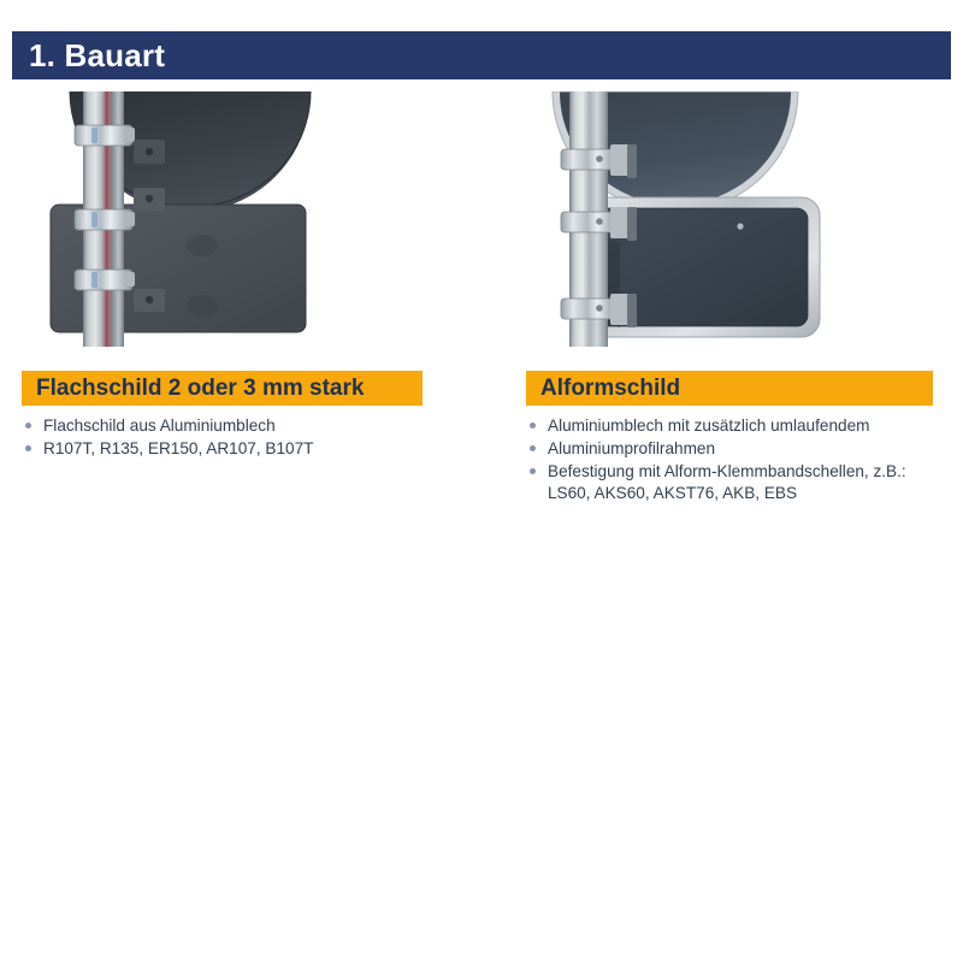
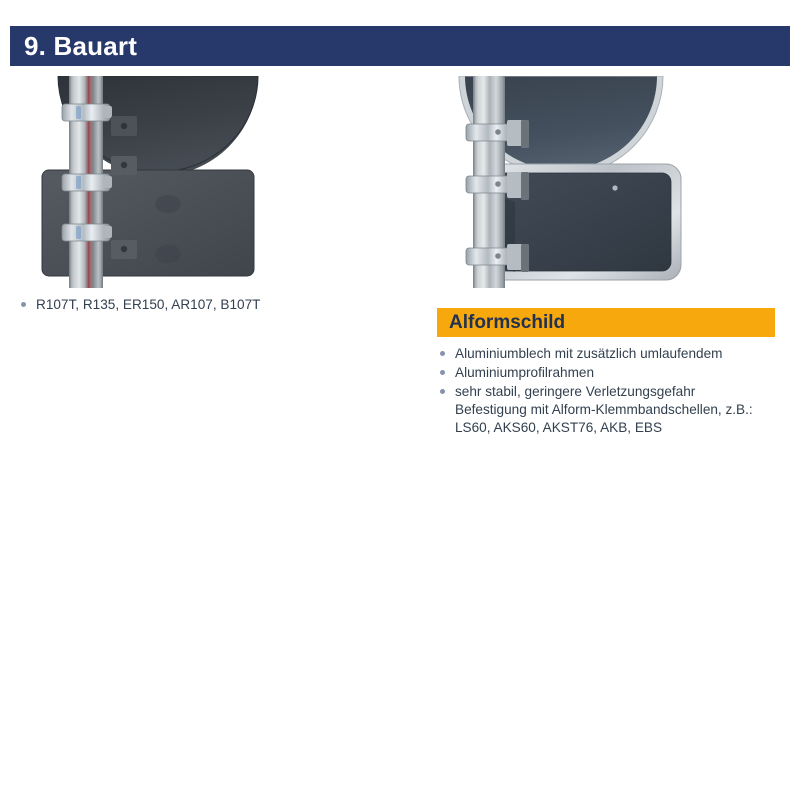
- 1. Bauart
+ 9. Bauart
- Flachschild 2 oder 3 mm stark
- Flachschild aus Aluminiumblech
  R107T, R135, ER150, AR107, B107T
  Alformschild
  Aluminiumblech mit zusätzlich umlaufendem
  Aluminiumprofilrahmen
+ sehr stabil, geringere Verletzungsgefahr
  Befestigung mit Alform-Klemmbandschellen, z.B.:
  LS60, AKS60, AKST76, AKB, EBS
